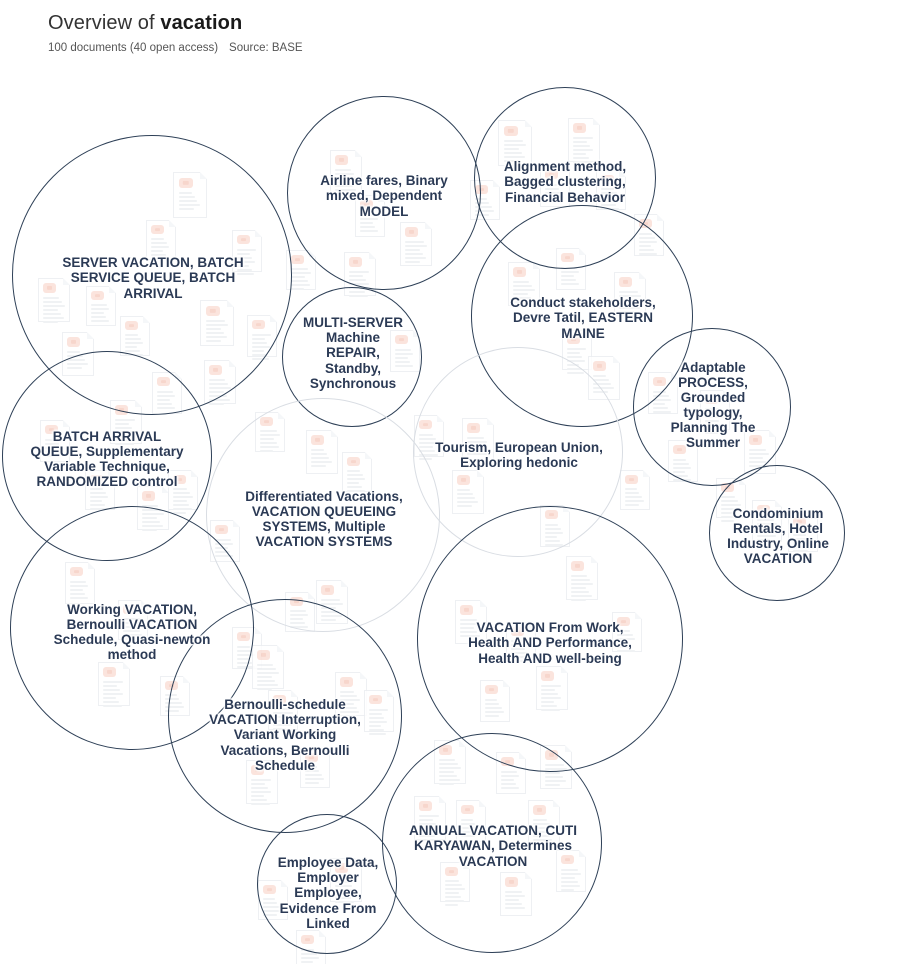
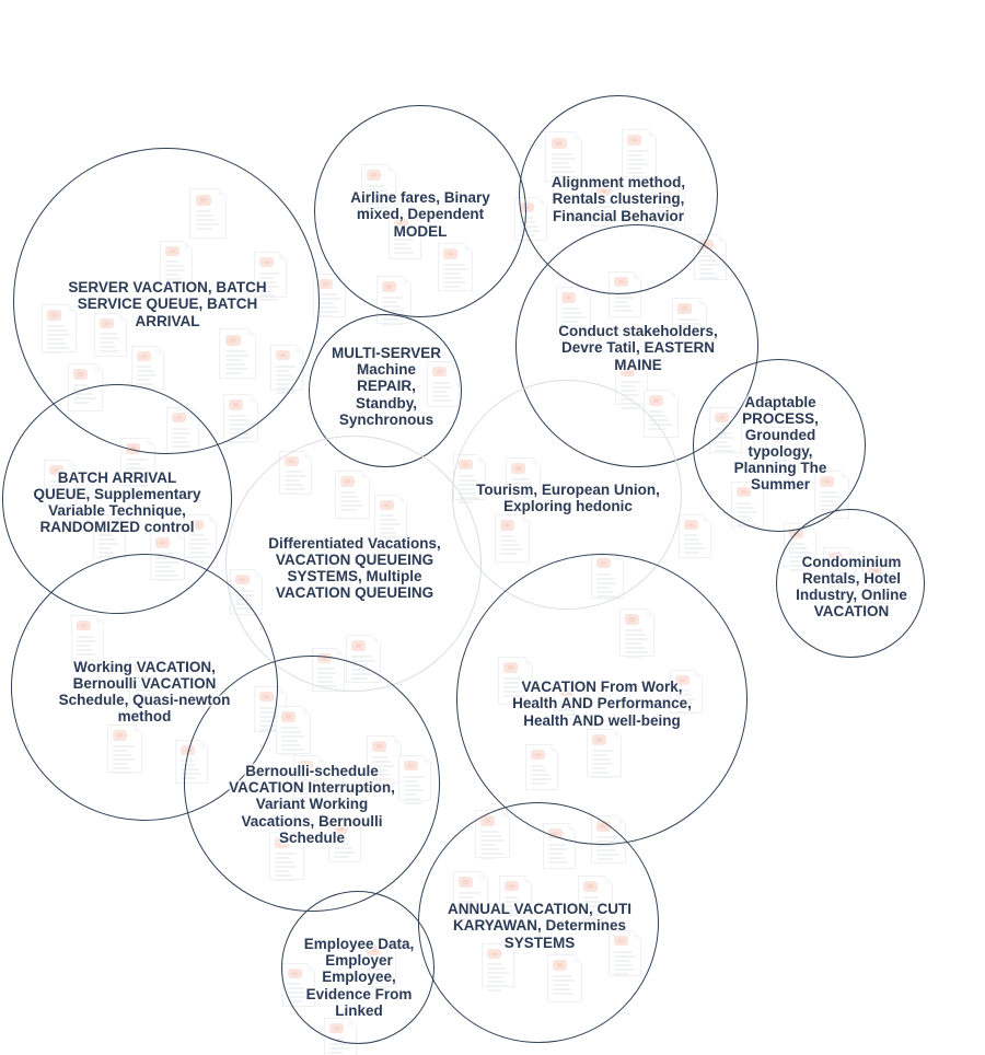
- Overview of vacation
- 100 documents (40 open access) Source: BASE
  SERVER VACATION, BATCH SERVICE QUEUE, BATCH ARRIVAL
  Airline fares, Binary mixed, Dependent MODEL
- Alignment method, Bagged clustering, Financial Behavior
+ Alignment method, Rentals clustering, Financial Behavior
  Conduct stakeholders, Devre Tatil, EASTERN MAINE
  MULTI-SERVER Machine REPAIR, Standby, Synchronous
  Adaptable PROCESS, Grounded typology, Planning The Summer
  Condominium Rentals, Hotel Industry, Online VACATION
  BATCH ARRIVAL QUEUE, Supplementary Variable Technique, RANDOMIZED control
  Tourism, European Union, Exploring hedonic
- Differentiated Vacations, VACATION QUEUEING SYSTEMS, Multiple VACATION SYSTEMS
+ Differentiated Vacations, VACATION QUEUEING SYSTEMS, Multiple VACATION QUEUEING
  Working VACATION, Bernoulli VACATION Schedule, Quasi-newton method
  VACATION From Work, Health AND Performance, Health AND well-being
  Bernoulli-schedule VACATION Interruption, Variant Working Vacations, Bernoulli Schedule
- ANNUAL VACATION, CUTI KARYAWAN, Determines VACATION
+ ANNUAL VACATION, CUTI KARYAWAN, Determines SYSTEMS
  Employee Data, Employer Employee, Evidence From Linked
